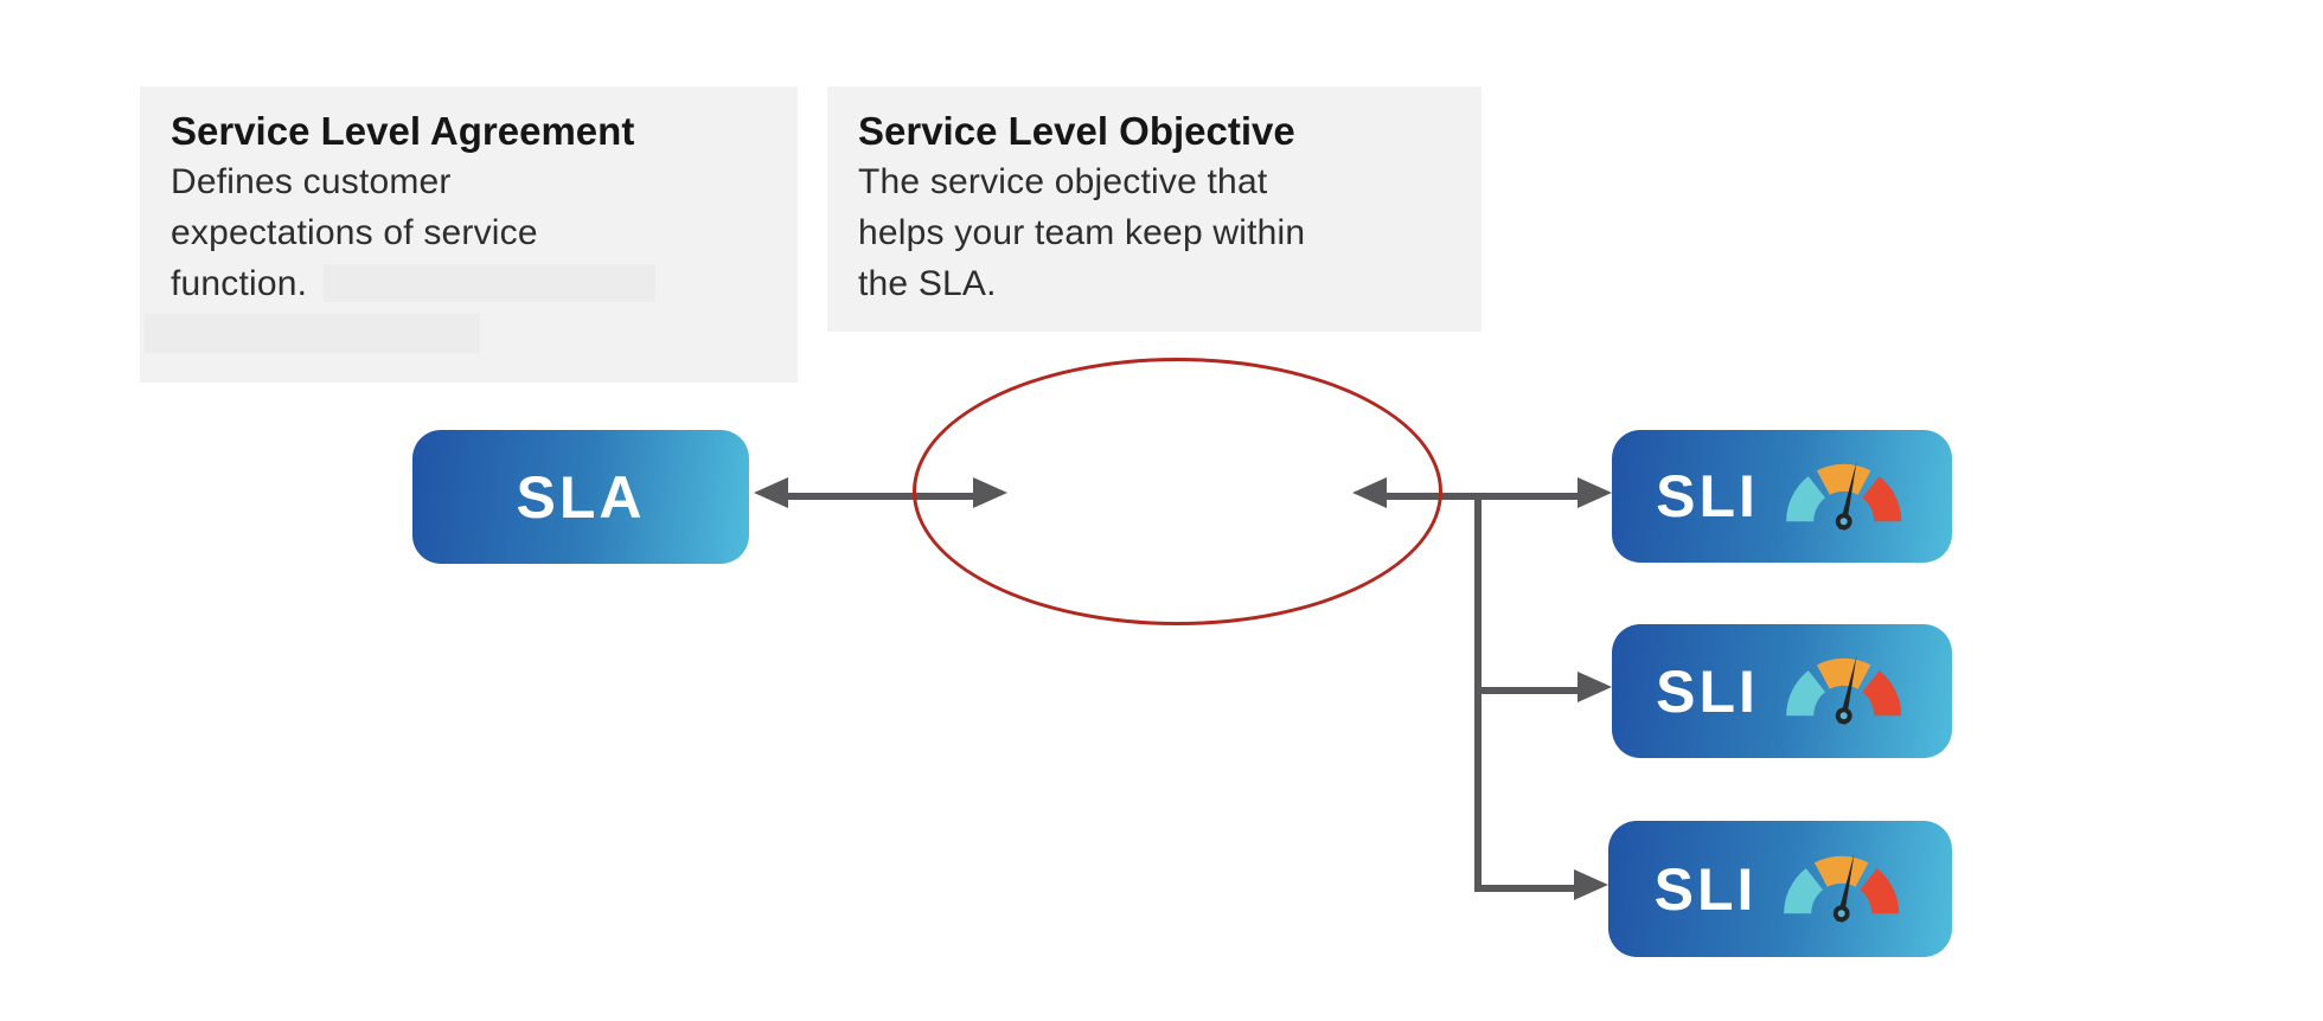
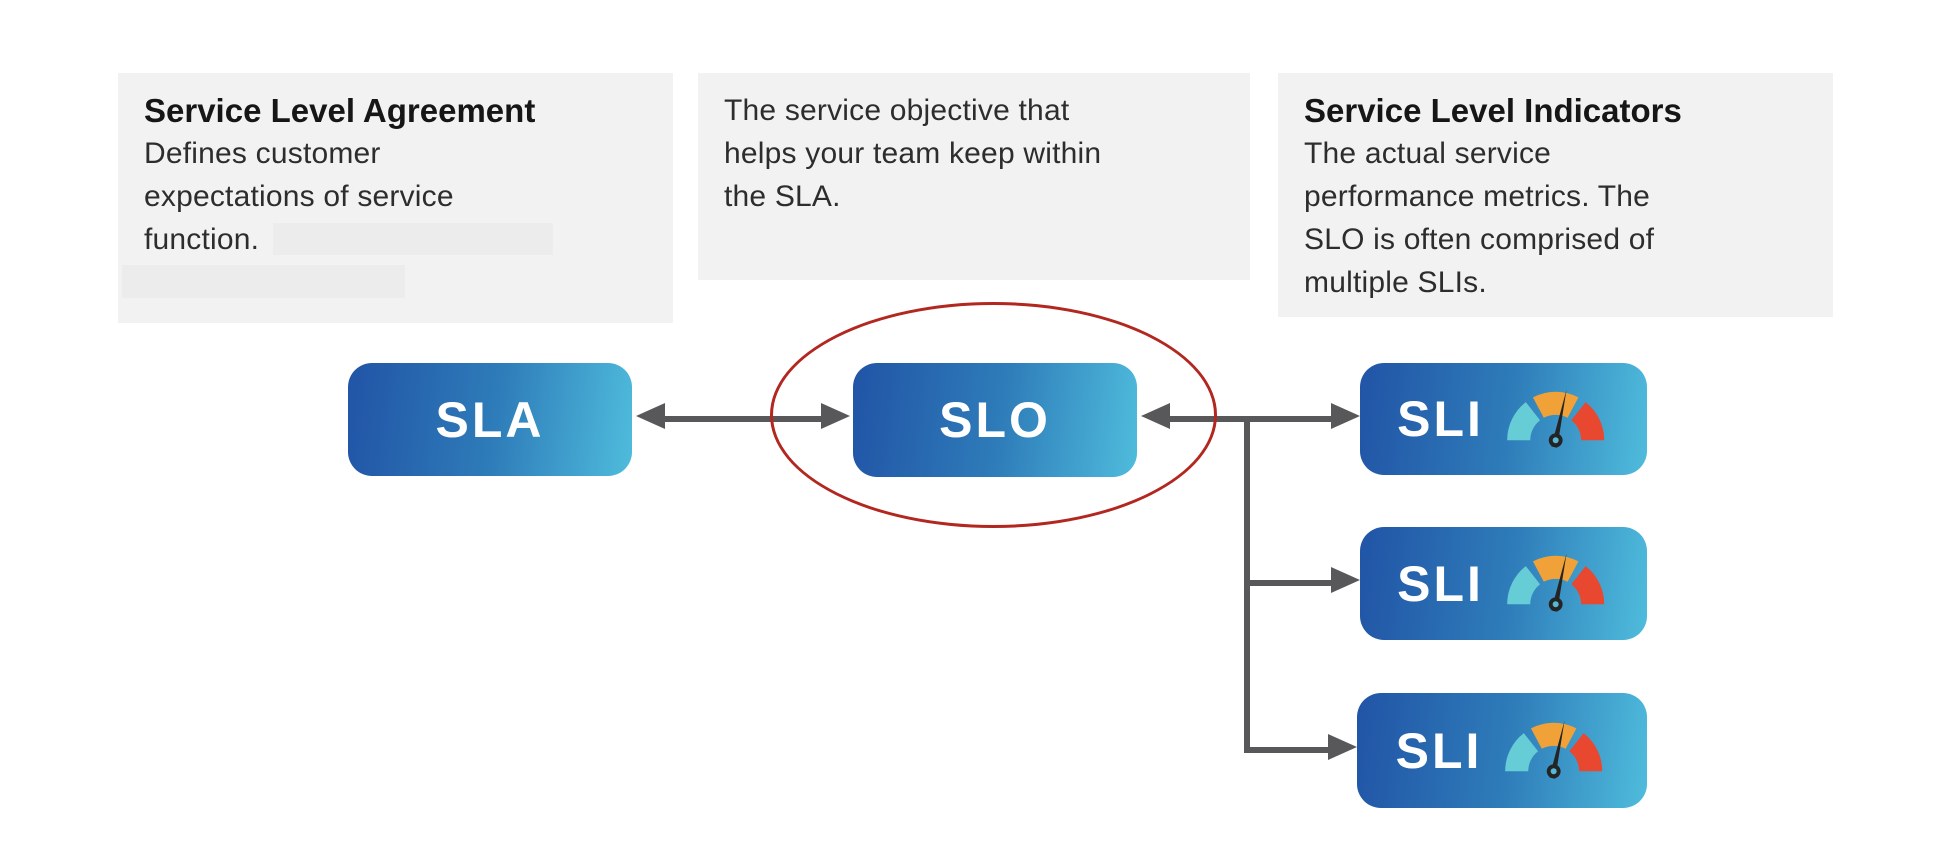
  Service Level Agreement
  Defines customer
  expectations of service
  function.
- Service Level Objective
  The service objective that
  helps your team keep within
  the SLA.
+ Service Level Indicators
+ The actual service
+ performance metrics. The
+ SLO is often comprised of
+ multiple SLIs.
  SLA
+ SLO
  SLI
  SLI
  SLI
